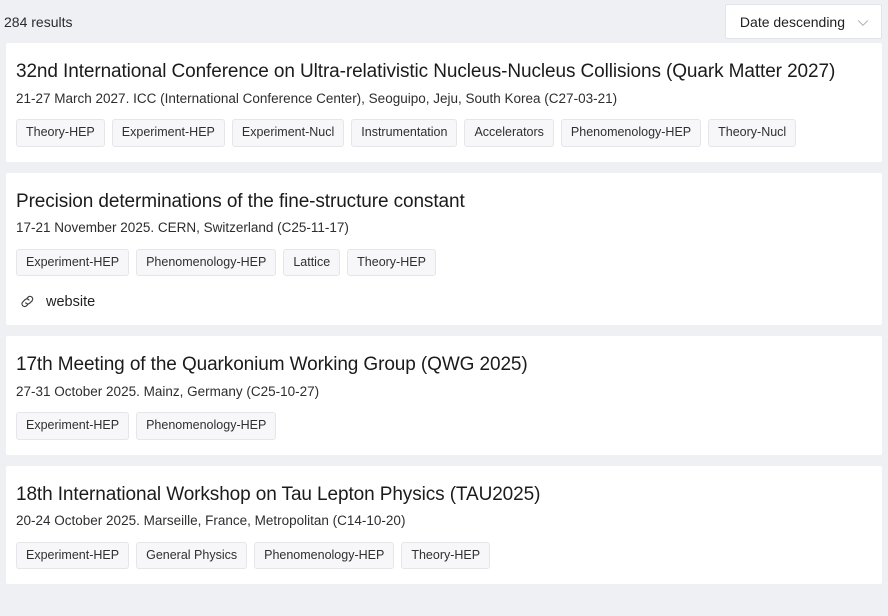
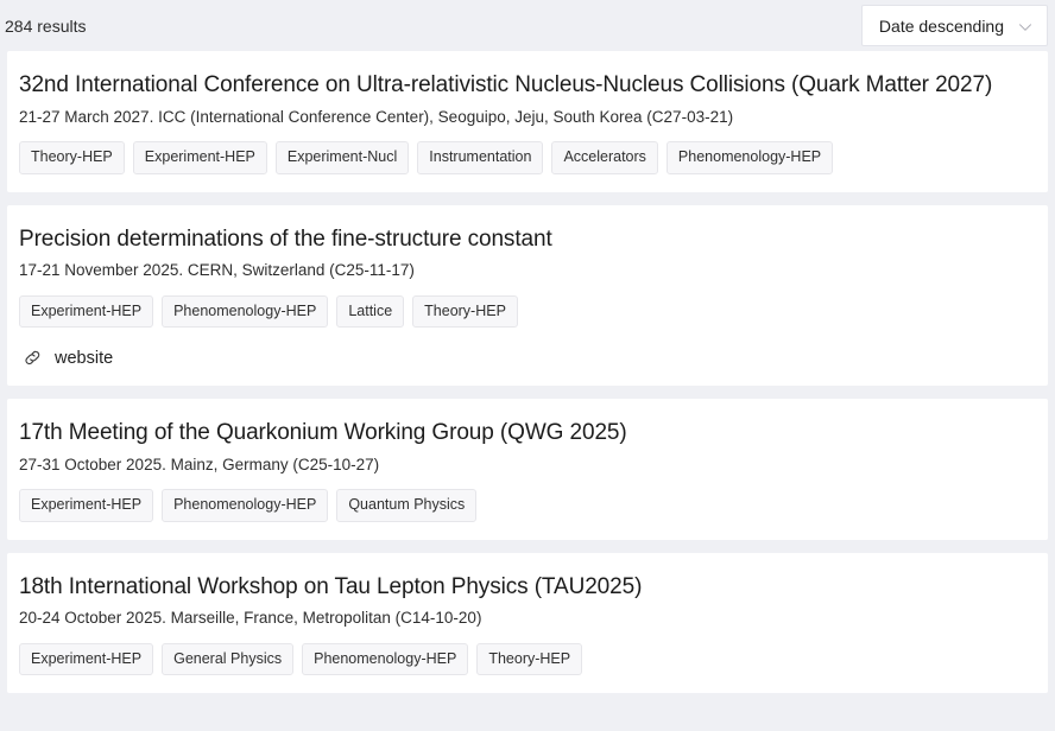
  284 results
  Date descending
  32nd International Conference on Ultra-relativistic Nucleus-Nucleus Collisions (Quark Matter 2027)
  21-27 March 2027. ICC (International Conference Center), Seoguipo, Jeju, South Korea (C27-03-21)
  Theory-HEP
  Experiment-HEP
  Experiment-Nucl
  Instrumentation
  Accelerators
  Phenomenology-HEP
- Theory-Nucl
  Precision determinations of the fine-structure constant
  17-21 November 2025. CERN, Switzerland (C25-11-17)
  Experiment-HEP
  Phenomenology-HEP
  Lattice
  Theory-HEP
  website
  17th Meeting of the Quarkonium Working Group (QWG 2025)
  27-31 October 2025. Mainz, Germany (C25-10-27)
  Experiment-HEP
  Phenomenology-HEP
+ Quantum Physics
  18th International Workshop on Tau Lepton Physics (TAU2025)
  20-24 October 2025. Marseille, France, Metropolitan (C14-10-20)
  Experiment-HEP
  General Physics
  Phenomenology-HEP
  Theory-HEP
